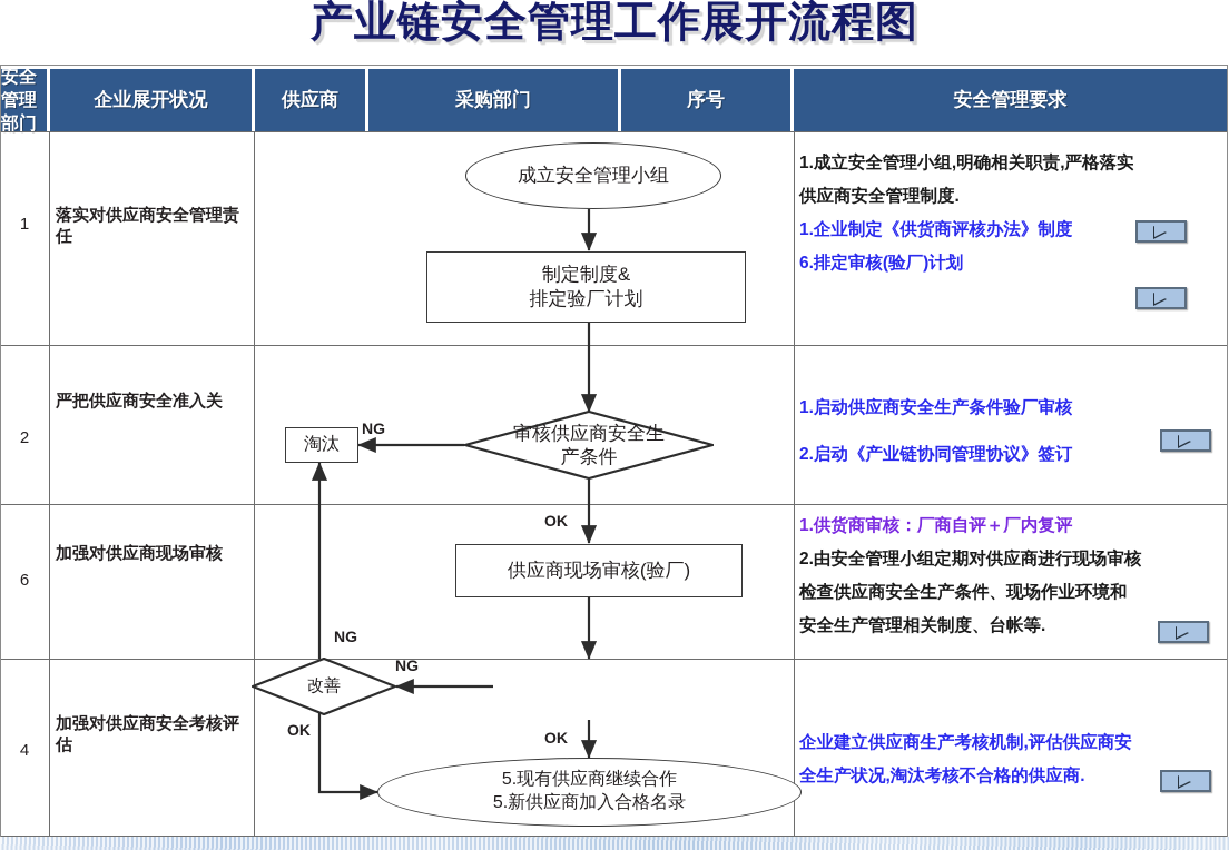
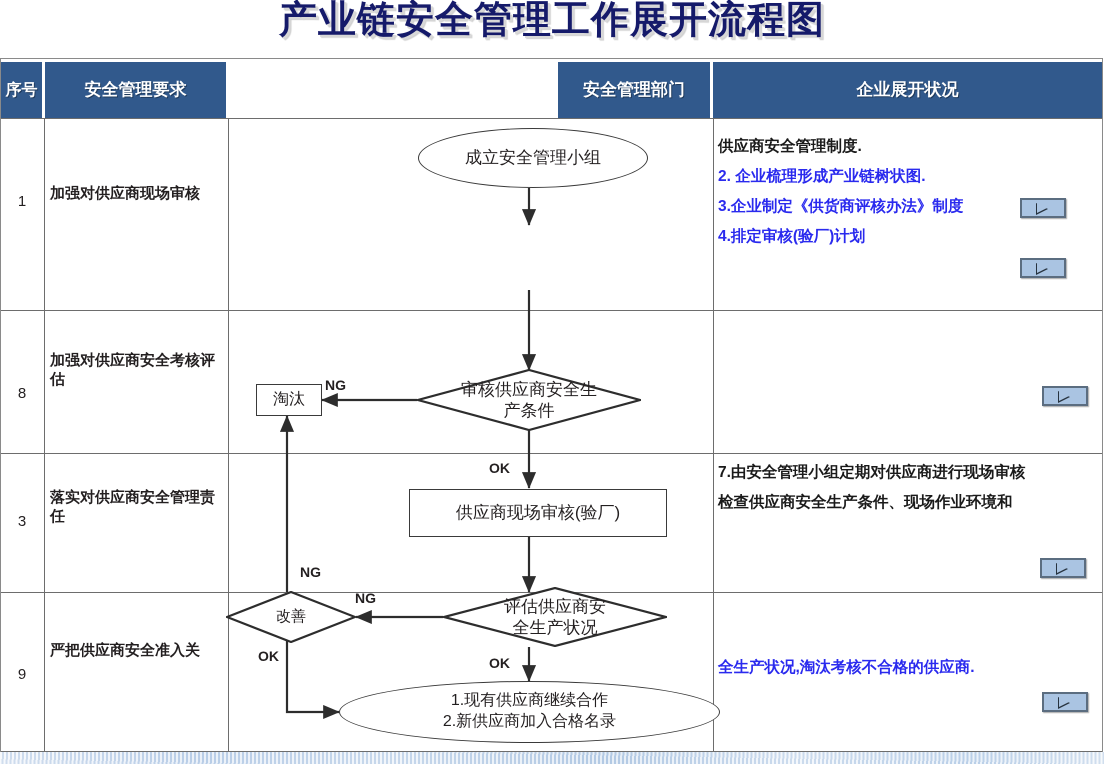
  产业链安全管理工作展开流程图
- 安全管理部门
+ 序号
- 企业展开状况
+ 安全管理要求
- 供应商
- 采购部门
- 序号
+ 安全管理部门
- 安全管理要求
+ 企业展开状况
  1
- 落实对供应商安全管理责任
+ 加强对供应商现场审核
- 2
+ 8
- 严把供应商安全准入关
+ 加强对供应商安全考核评估
- 6
+ 3
- 加强对供应商现场审核
+ 落实对供应商安全管理责任
- 4
+ 9
- 加强对供应商安全考核评估
+ 严把供应商安全准入关
  成立安全管理小组
- 制定制度&
- 排定验厂计划
  审核供应商安全生
  产条件
  淘汰
  供应商现场审核(验厂)
+ 评估供应商安
+ 全生产状况
  改善
- 5.现有供应商继续合作
+ 1.现有供应商继续合作
- 5.新供应商加入合格名录
+ 2.新供应商加入合格名录
  NG
  OK
  NG
  NG
  OK
  OK
- 1.成立安全管理小组,明确相关职责,严格落实
  供应商安全管理制度.
+ 2. 企业梳理形成产业链树状图.
- 1.企业制定《供货商评核办法》制度
+ 3.企业制定《供货商评核办法》制度
- 6.排定审核(验厂)计划
+ 4.排定审核(验厂)计划
- 1.启动供应商安全生产条件验厂审核
- 2.启动《产业链协同管理协议》签订
- 1.供货商审核：厂商自评＋厂内复评
- 2.由安全管理小组定期对供应商进行现场审核
+ 7.由安全管理小组定期对供应商进行现场审核
  检查供应商安全生产条件、现场作业环境和
- 安全生产管理相关制度、台帐等.
- 企业建立供应商生产考核机制,评估供应商安
  全生产状况,淘汰考核不合格的供应商.
